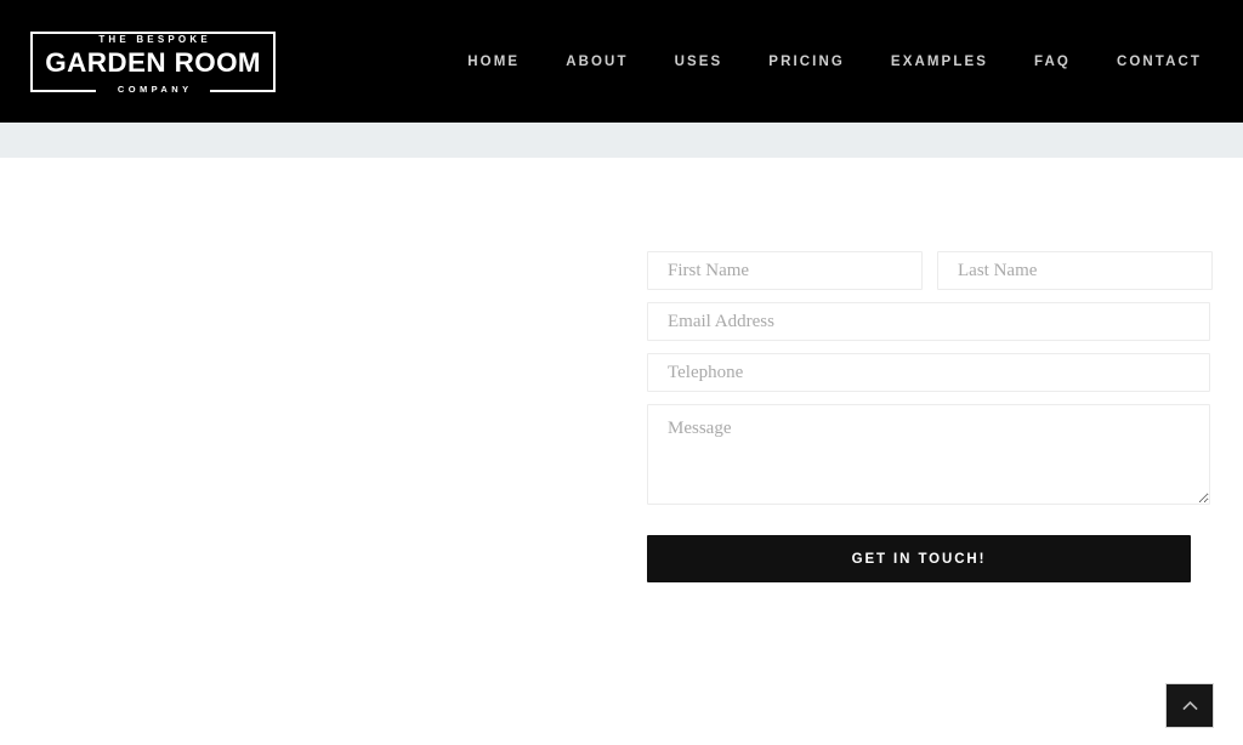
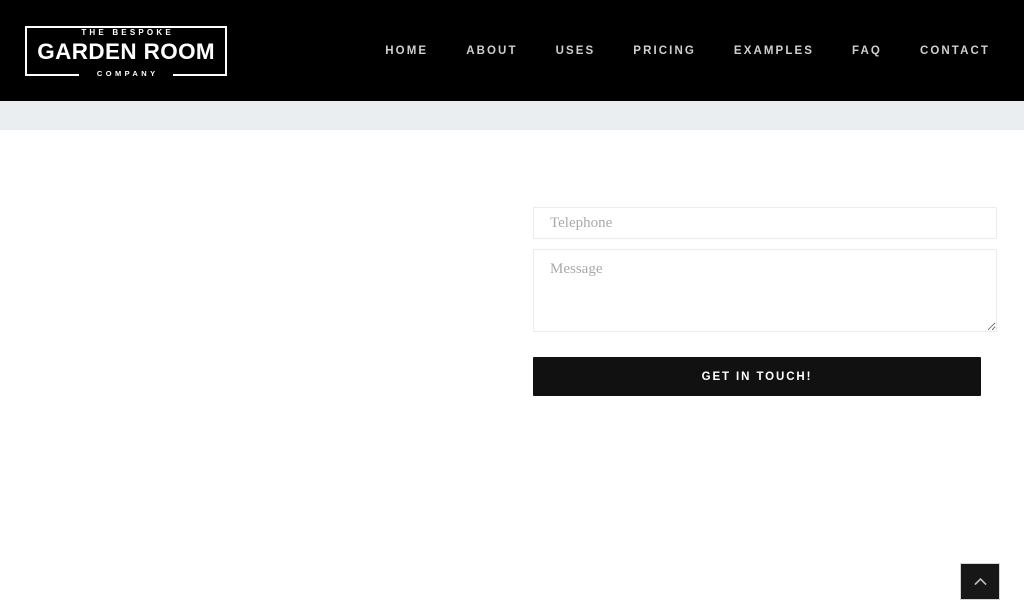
  THE BESPOKE
  GARDEN ROOM
  COMPANY
  HOME
  ABOUT
  USES
  PRICING
  EXAMPLES
  FAQ
  CONTACT
- First Name
- Last Name
- Email Address
  Telephone
  Message
  GET IN TOUCH!
